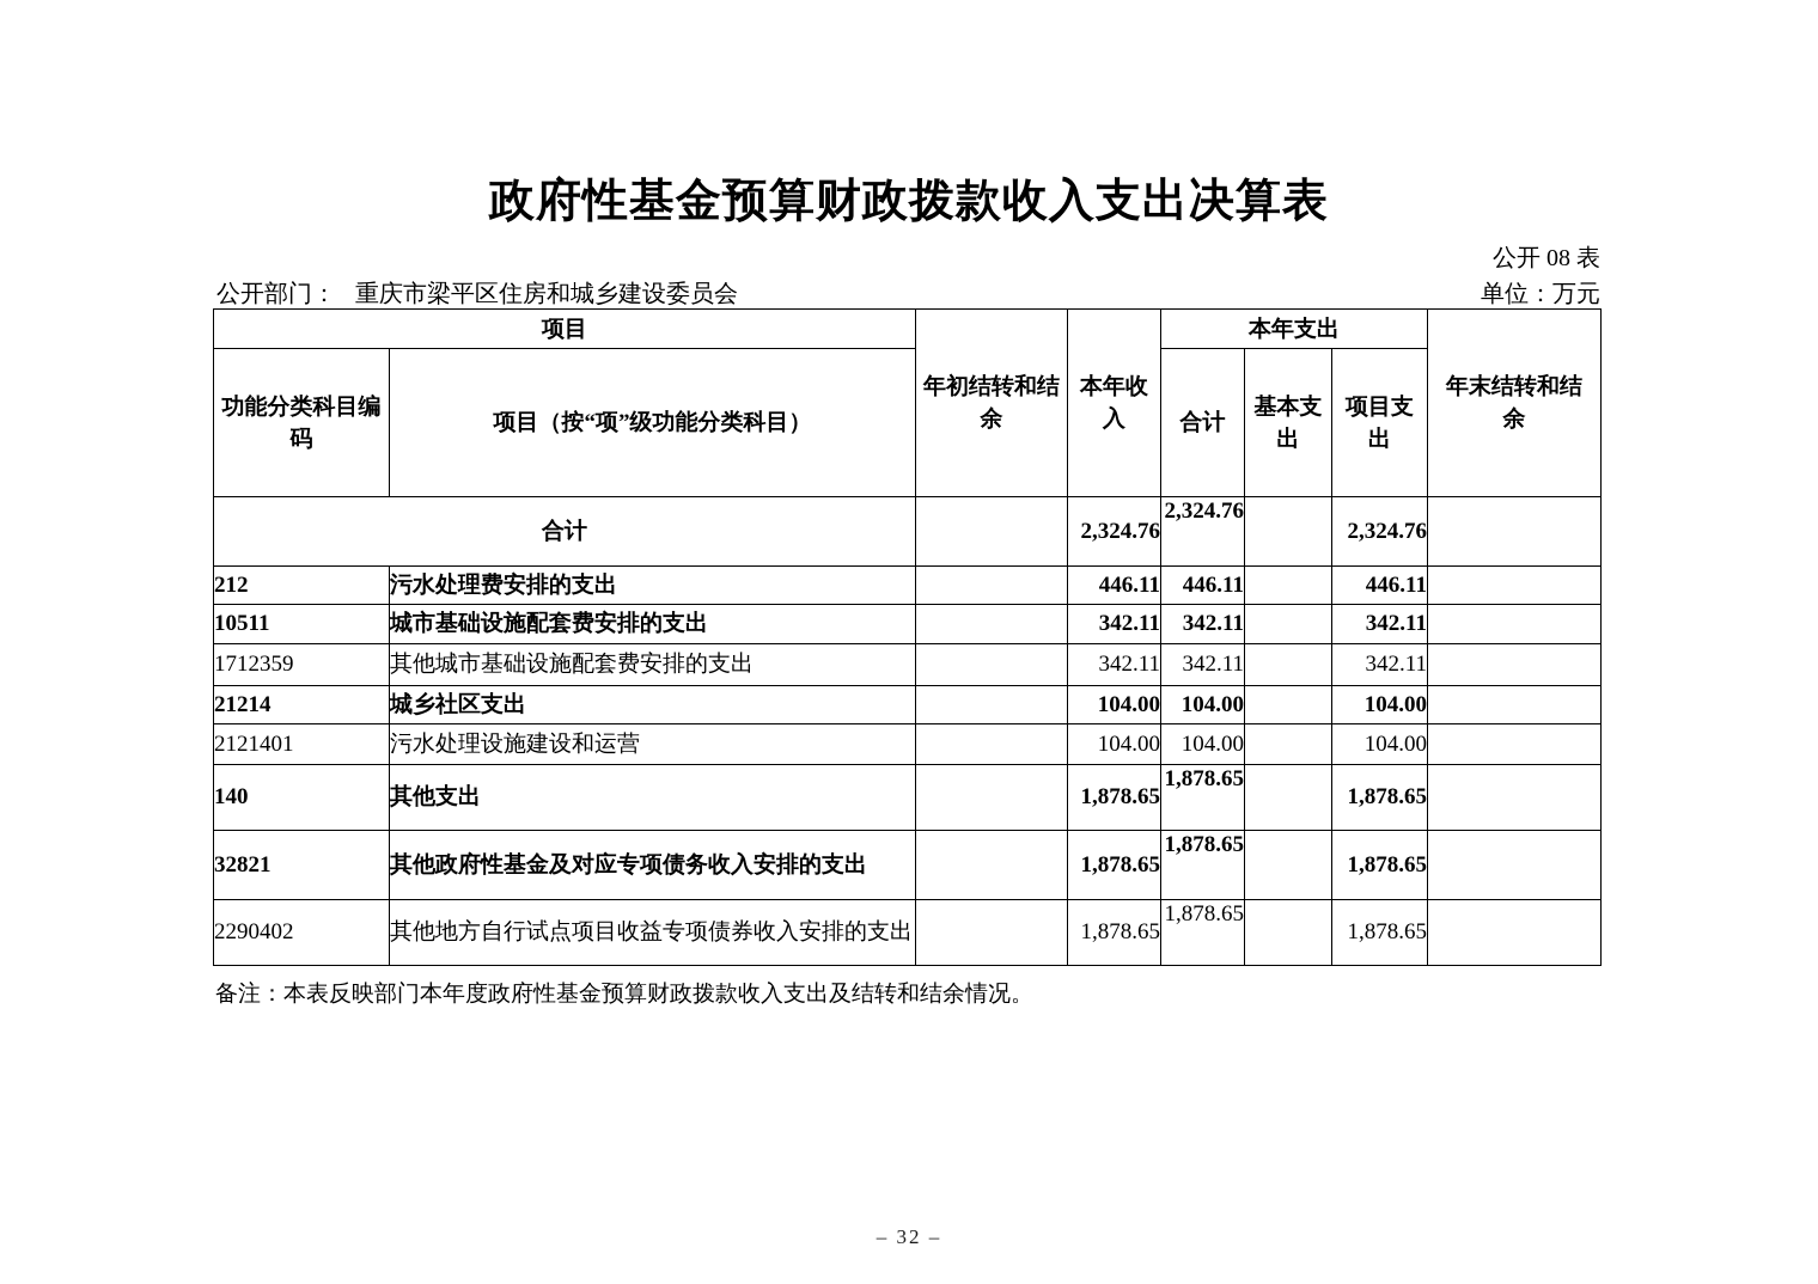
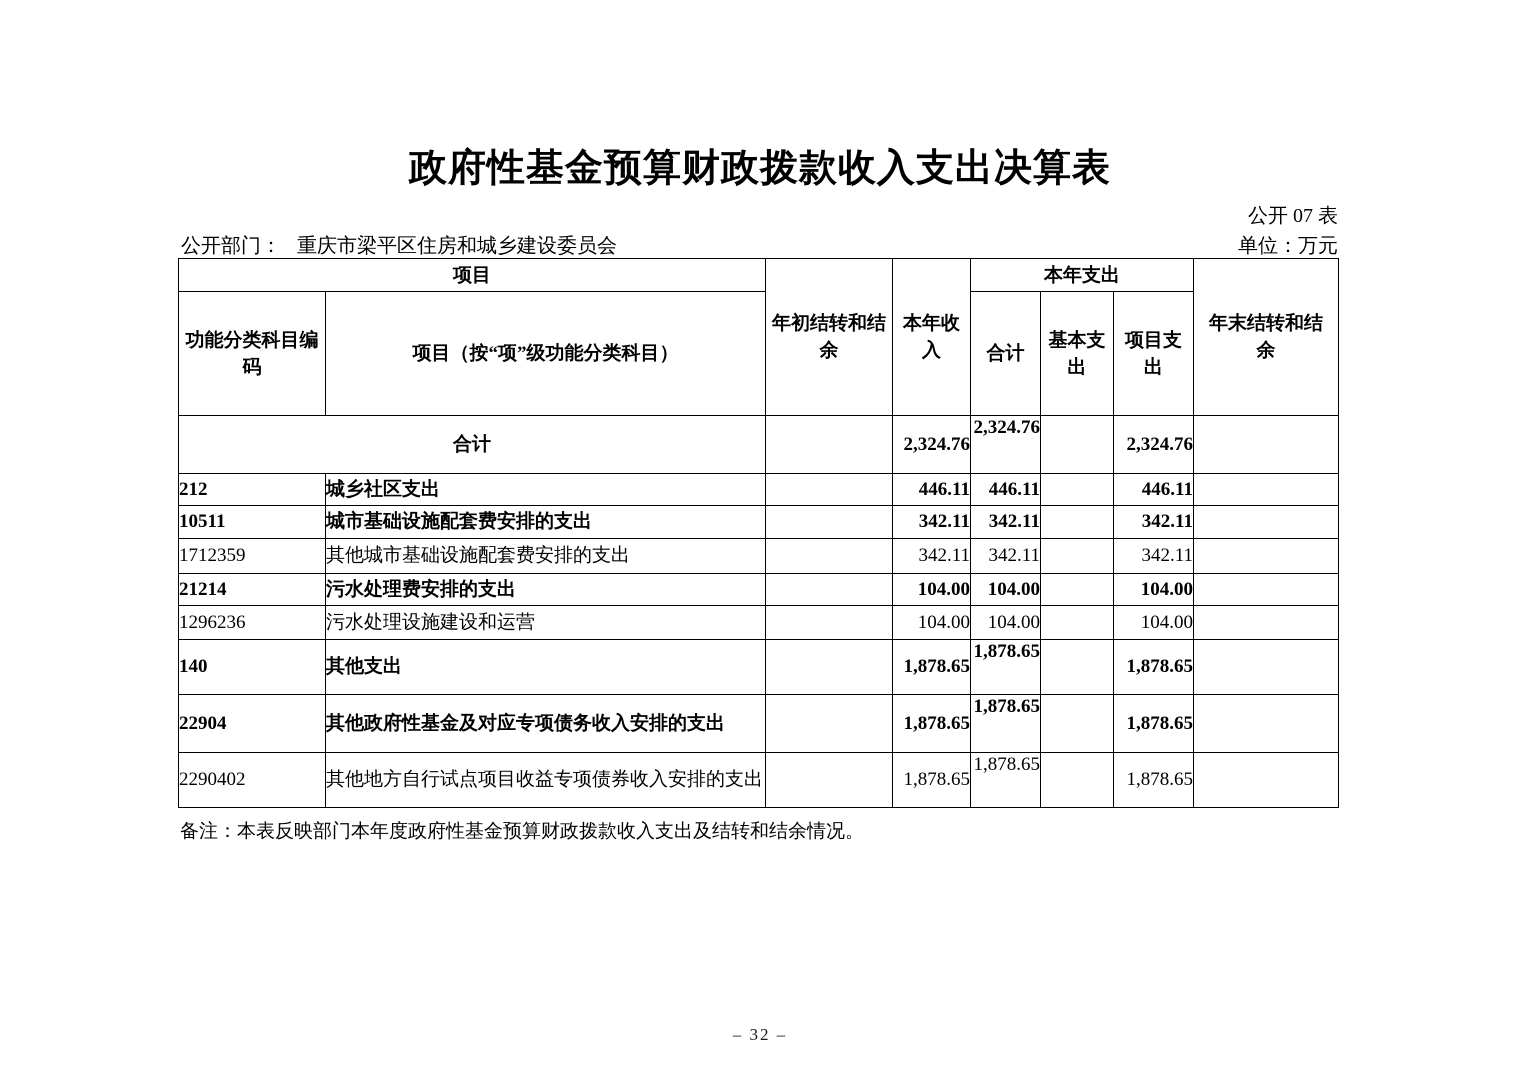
  政府性基金预算财政拨款收入支出决算表
- 公开 08 表
+ 公开 07 表
  公开部门： 重庆市梁平区住房和城乡建设委员会
  单位：万元
  项目	年初结转和结 余	本年收 入	本年支出	年末结转和结 余
  功能分类科目编 码	项目（按“项”级功能分类科目）	合计	基本支 出	项目支 出
  合计		2,324.76	2,324.76		2,324.76
- 212	污水处理费安排的支出		446.11	446.11		446.11
+ 212	城乡社区支出		446.11	446.11		446.11
  10511	城市基础设施配套费安排的支出		342.11	342.11		342.11
  1712359	其他城市基础设施配套费安排的支出		342.11	342.11		342.11
- 21214	城乡社区支出		104.00	104.00		104.00
+ 21214	污水处理费安排的支出		104.00	104.00		104.00
- 2121401	污水处理设施建设和运营		104.00	104.00		104.00
+ 1296236	污水处理设施建设和运营		104.00	104.00		104.00
  140	其他支出		1,878.65	1,878.65		1,878.65
- 32821	其他政府性基金及对应专项债务收入安排的支出		1,878.65	1,878.65		1,878.65
+ 22904	其他政府性基金及对应专项债务收入安排的支出		1,878.65	1,878.65		1,878.65
  2290402	其他地方自行试点项目收益专项债券收入安排的支出		1,878.65	1,878.65		1,878.65
  备注：本表反映部门本年度政府性基金预算财政拨款收入支出及结转和结余情况。
  – 32 –
